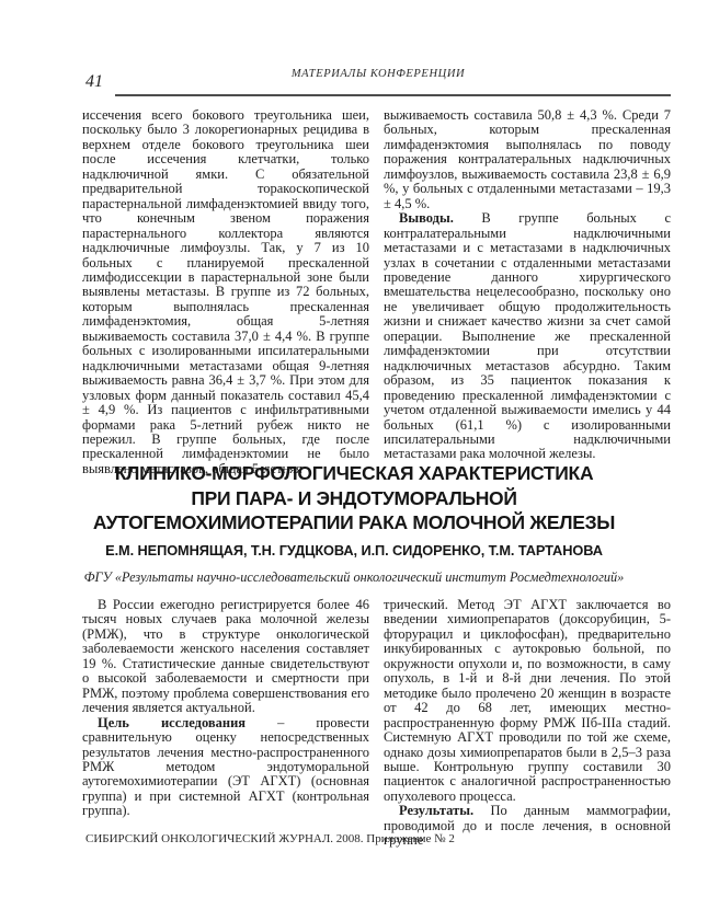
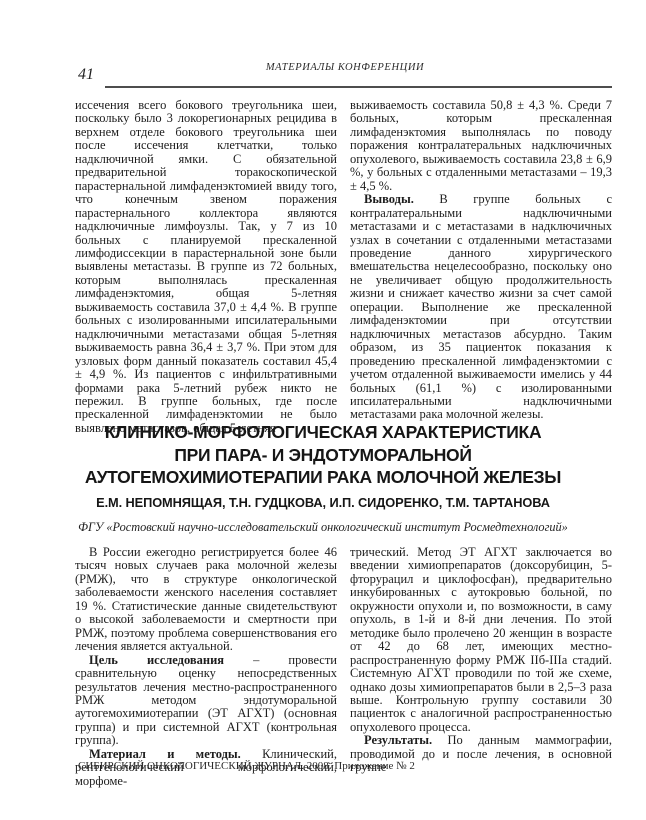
  41
  МАТЕРИАЛЫ КОНФЕРЕНЦИИ
- иссечения всего бокового треугольника шеи, поскольку было 3 локорегионарных рецидива в верхнем отделе бокового треугольника шеи после иссечения клетчатки, только надключичной ямки. С обязательной предварительной торакоскопической парастернальной лимфаденэктомией ввиду того, что конечным звеном поражения парастернального коллектора являются надключичные лимфоузлы. Так, у 7 из 10 больных с планируемой прескаленной лимфодиссекции в парастернальной зоне были выявлены метастазы. В группе из 72 больных, которым выполнялась прескаленная лимфаденэктомия, общая 5-летняя выживаемость составила 37,0 ± 4,4 %. В группе больных с изолированными ипсилатеральными надключичными метастазами общая 9-летняя выживаемость равна 36,4 ± 3,7 %. При этом для узловых форм данный показатель составил 45,4 ± 4,9 %. Из пациентов с инфильтративными формами рака 5-летний рубеж никто не пережил. В группе больных, где после прескаленной лимфаденэктомии не было выявлено метастазов, общая 5-летняя
+ иссечения всего бокового треугольника шеи, поскольку было 3 локорегионарных рецидива в верхнем отделе бокового треугольника шеи после иссечения клетчатки, только надключичной ямки. С обязательной предварительной торакоскопической парастернальной лимфаденэктомией ввиду того, что конечным звеном поражения парастернального коллектора являются надключичные лимфоузлы. Так, у 7 из 10 больных с планируемой прескаленной лимфодиссекции в парастернальной зоне были выявлены метастазы. В группе из 72 больных, которым выполнялась прескаленная лимфаденэктомия, общая 5-летняя выживаемость составила 37,0 ± 4,4 %. В группе больных с изолированными ипсилатеральными надключичными метастазами общая 5-летняя выживаемость равна 36,4 ± 3,7 %. При этом для узловых форм данный показатель составил 45,4 ± 4,9 %. Из пациентов с инфильтративными формами рака 5-летний рубеж никто не пережил. В группе больных, где после прескаленной лимфаденэктомии не было выявлено метастазов, общая 5-летняя
- выживаемость составила 50,8 ± 4,3 %. Среди 7 больных, которым прескаленная лимфаденэктомия выполнялась по поводу поражения контралатеральных надключичных лимфоузлов, выживаемость составила 23,8 ± 6,9 %, у больных с отдаленными метастазами – 19,3 ± 4,5 %.
+ выживаемость составила 50,8 ± 4,3 %. Среди 7 больных, которым прескаленная лимфаденэктомия выполнялась по поводу поражения контралатеральных надключичных опухолевого, выживаемость составила 23,8 ± 6,9 %, у больных с отдаленными метастазами – 19,3 ± 4,5 %.
  Выводы. В группе больных с контралатеральными надключичными метастазами и с метастазами в надключичных узлах в сочетании с отдаленными метастазами проведение данного хирургического вмешательства нецелесообразно, поскольку оно не увеличивает общую продолжительность жизни и снижает качество жизни за счет самой операции. Выполнение же прескаленной лимфаденэктомии при отсутствии надключичных метастазов абсурдно. Таким образом, из 35 пациенток показания к проведению прескаленной лимфаденэктомии с учетом отдаленной выживаемости имелись у 44 больных (61,1 %) с изолированными ипсилатеральными надключичными метастазами рака молочной железы.
  КЛИНИКО-МОРФОЛОГИЧЕСКАЯ ХАРАКТЕРИСТИКА
  ПРИ ПАРА- И ЭНДОТУМОРАЛЬНОЙ
  АУТОГЕМОХИМИОТЕРАПИИ РАКА МОЛОЧНОЙ ЖЕЛЕЗЫ
  Е.М. НЕПОМНЯЩАЯ, Т.Н. ГУДЦКОВА, И.П. СИДОРЕНКО, Т.М. ТАРТАНОВА
- ФГУ «Результаты научно-исследовательский онкологический институт Росмедтехнологий»
+ ФГУ «Ростовский научно-исследовательский онкологический институт Росмедтехнологий»
  В России ежегодно регистрируется более 46 тысяч новых случаев рака молочной железы (РМЖ), что в структуре онкологической заболеваемости женского населения составляет 19 %. Статистические данные свидетельствуют о высокой заболеваемости и смертности при РМЖ, поэтому проблема совершенствования его лечения является актуальной.
  Цель исследования – провести сравнительную оценку непосредственных результатов лечения местно-распространенного РМЖ методом эндотуморальной аутогемохимиотерапии (ЭТ АГХТ) (основная группа) и при системной АГХТ (контрольная группа).
+ Материал и методы. Клинический, рентгенологический морфологический, морфоме-
  трический. Метод ЭТ АГХТ заключается во введении химиопрепаратов (доксорубицин, 5-фторурацил и циклофосфан), предварительно инкубированных с аутокровью больной, по окружности опухоли и, по возможности, в саму опухоль, в 1-й и 8-й дни лечения. По этой методике было пролечено 20 женщин в возрасте от 42 до 68 лет, имеющих местно-распространенную форму РМЖ IIб-IIIа стадий. Системную АГХТ проводили по той же схеме, однако дозы химиопрепаратов были в 2,5–3 раза выше. Контрольную группу составили 30 пациенток с аналогичной распространенностью опухолевого процесса.
  Результаты. По данным маммографии, проводимой до и после лечения, в основной группе
  СИБИРСКИЙ ОНКОЛОГИЧЕСКИЙ ЖУРНАЛ. 2008. Приложение № 2
